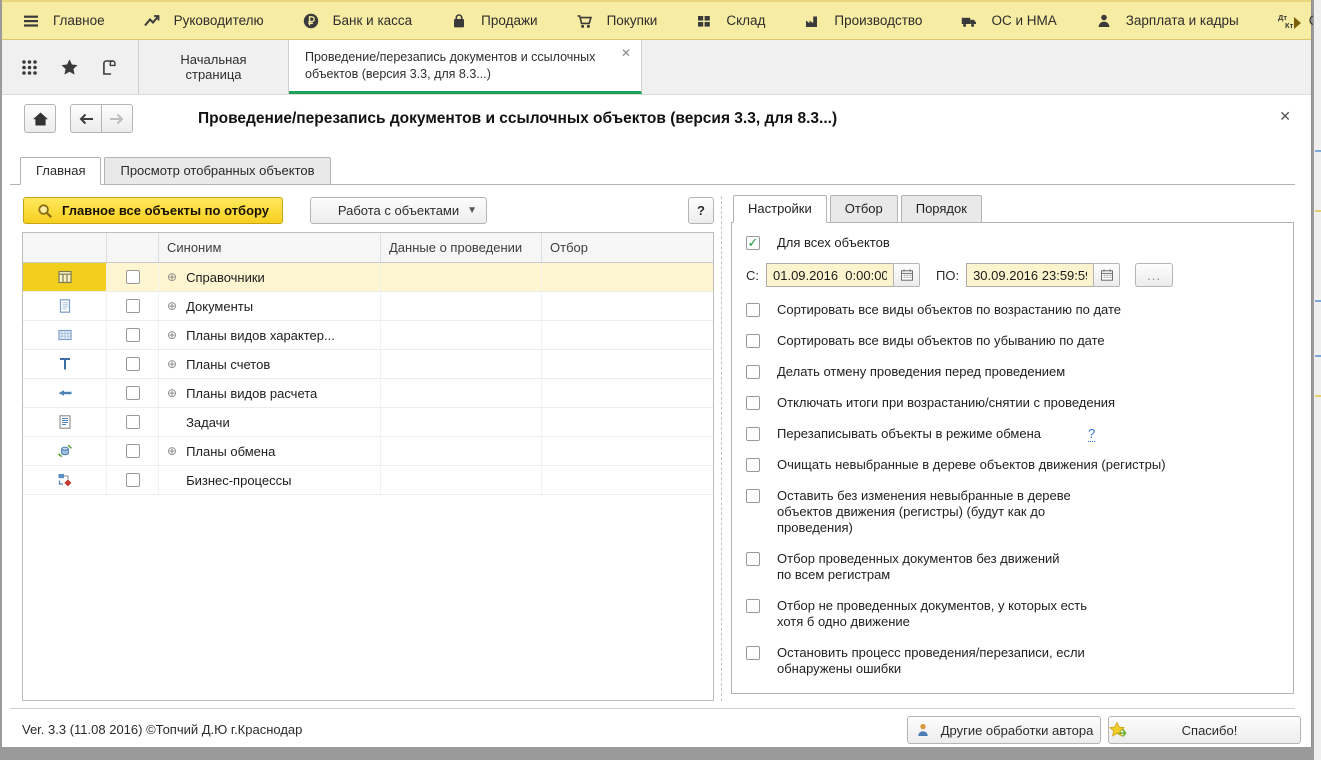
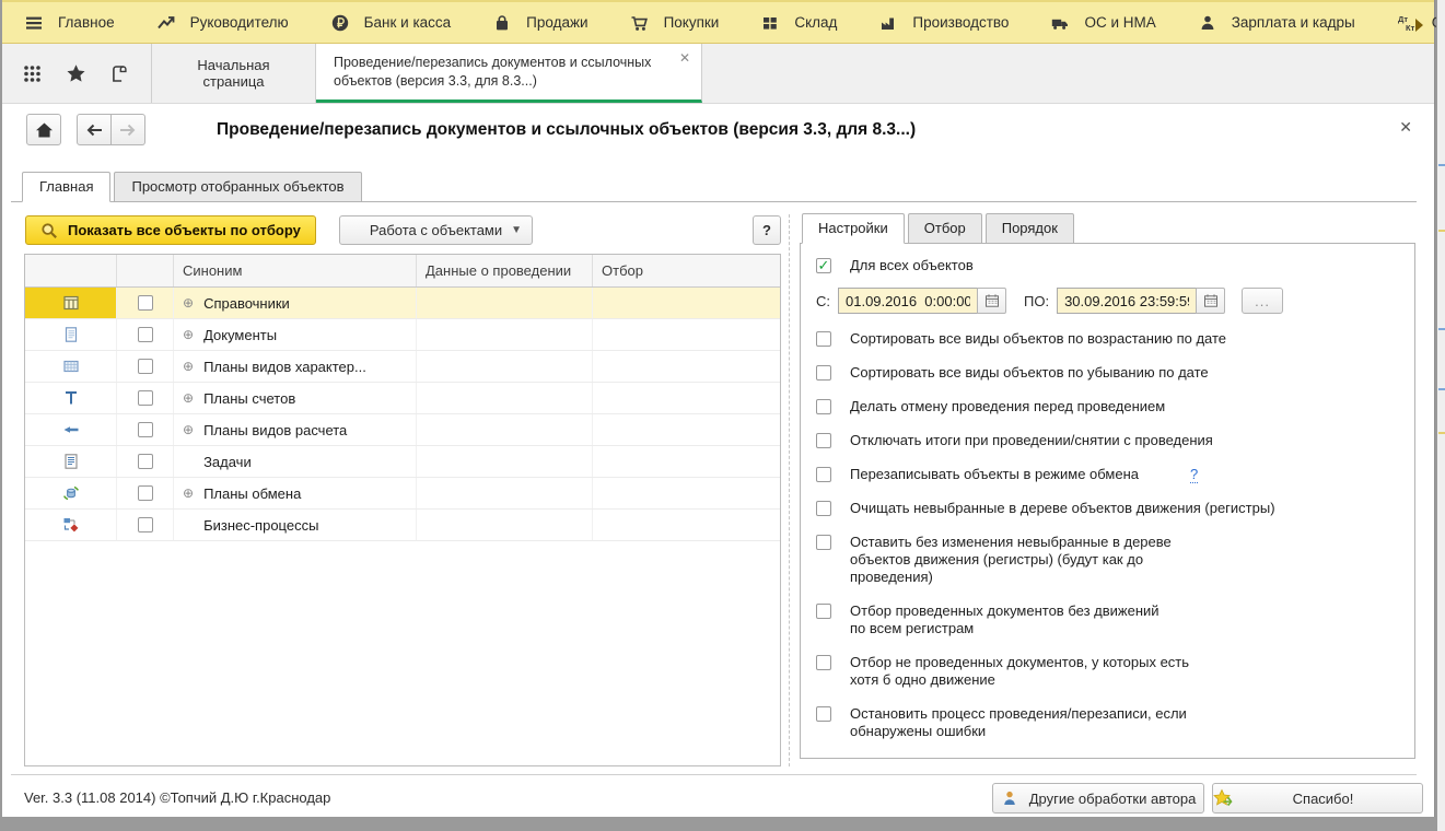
  Главное
  Руководителю
  Банк и касса
  Продажи
  Покупки
  Склад
  Производство
  ОС и НМА
  Зарплата и кадры
  Дт
  Кт
  Начальная страница
  Проведение/перезапись документов и ссылочных объектов (версия 3.3, для 8.3...)
  Проведение/перезапись документов и ссылочных объектов (версия 3.3, для 8.3...)
  Главная
  Просмотр отобранных объектов
- Главное все объекты по отбору
+ Показать все объекты по отбору
  Работа с объектами
  ▼
  ?
  Синоним
  Данные о проведении
  Отбор
  Справочники
  Документы
  Планы видов характер...
  Планы счетов
  Планы видов расчета
  Задачи
  Планы обмена
  Бизнес-процессы
  Настройки
  Отбор
  Порядок
  Для всех объектов
  С:
  01.09.2016 0:00:00
  ПО:
  30.09.2016 23:59:5
  ...
  Сортировать все виды объектов по возрастанию по дате
  Сортировать все виды объектов по убыванию по дате
  Делать отмену проведения перед проведением
- Отключать итоги при возрастанию/снятии с проведения
+ Отключать итоги при проведении/снятии с проведения
  Перезаписывать объекты в режиме обмена
  ?
  Очищать невыбранные в дереве объектов движения (регистры)
  Оставить без изменения невыбранные в дереве
  объектов движения (регистры) (будут как до
  проведения)
  Отбор проведенных документов без движений
  по всем регистрам
  Отбор не проведенных документов, у которых есть
  хотя б одно движение
  Остановить процесс проведения/перезаписи, если
  обнаружены ошибки
- Ver. 3.3 (11.08 2016) ©Топчий Д.Ю г.Краснодар
+ Ver. 3.3 (11.08 2014) ©Топчий Д.Ю г.Краснодар
  Другие обработки автора
  Спасибо!
